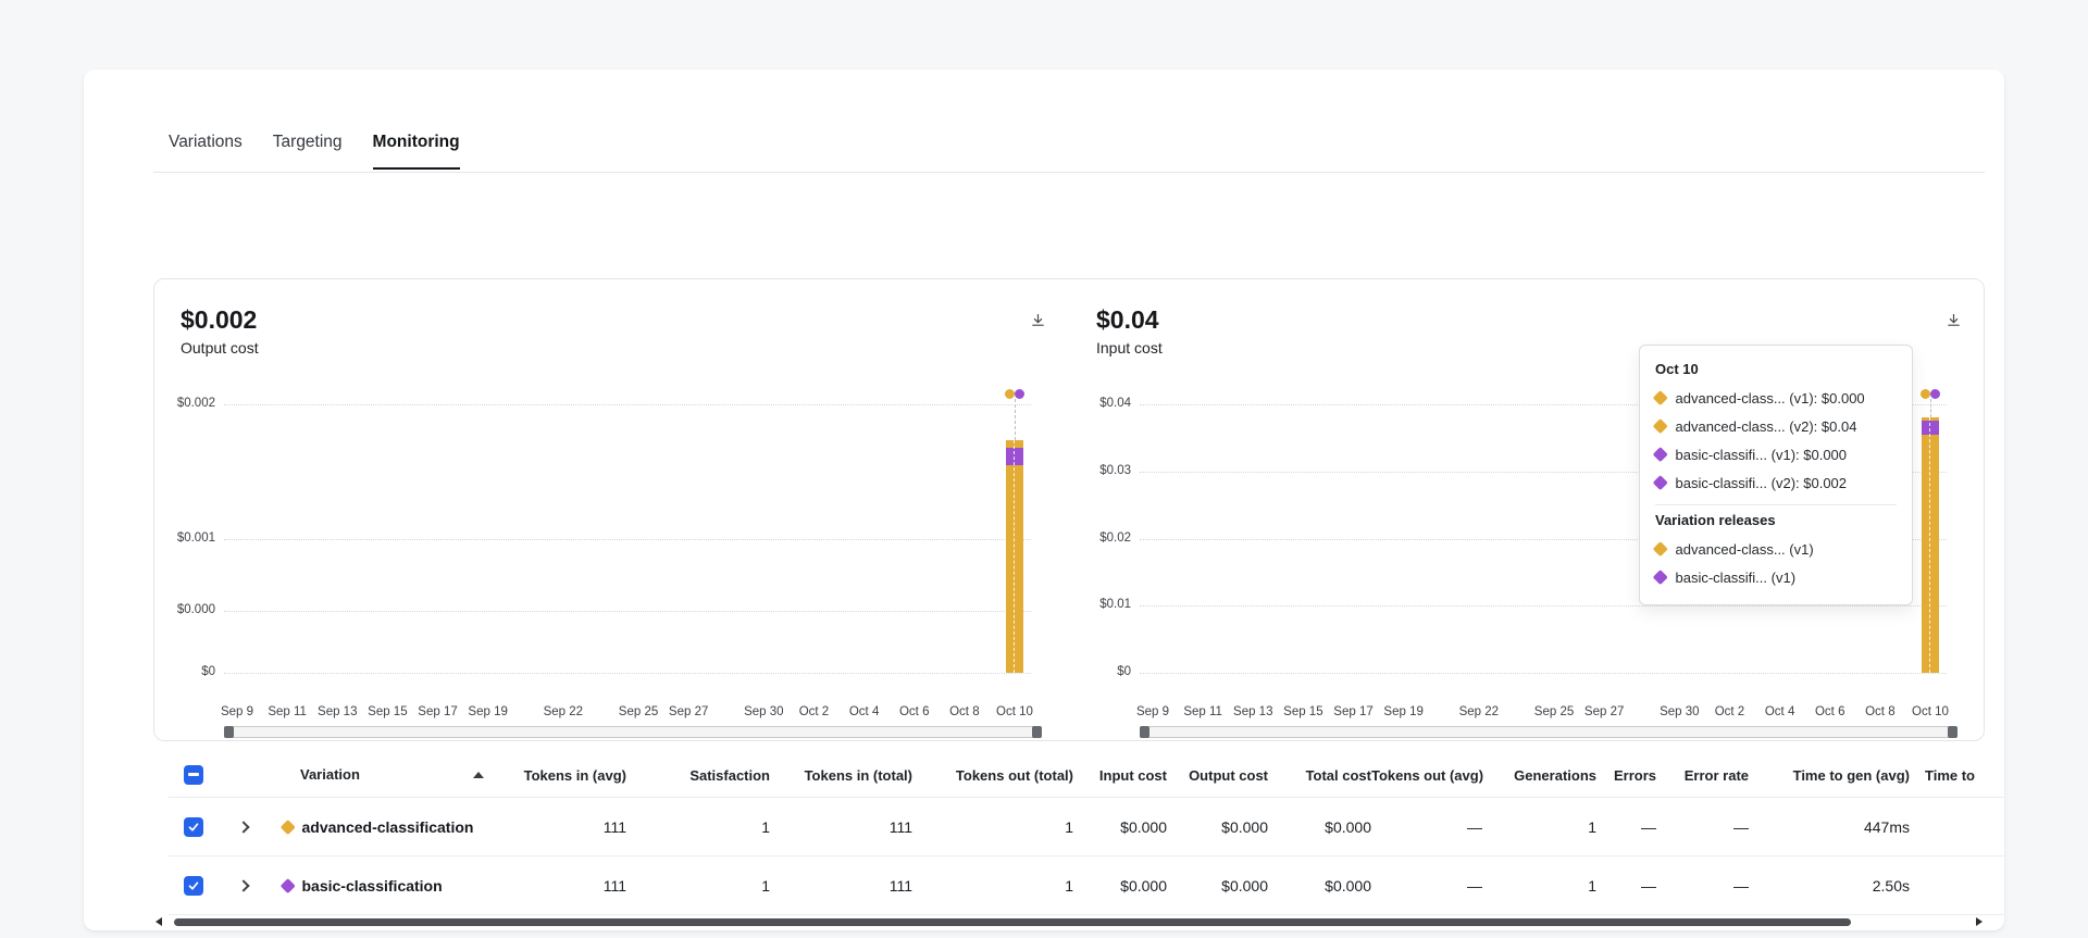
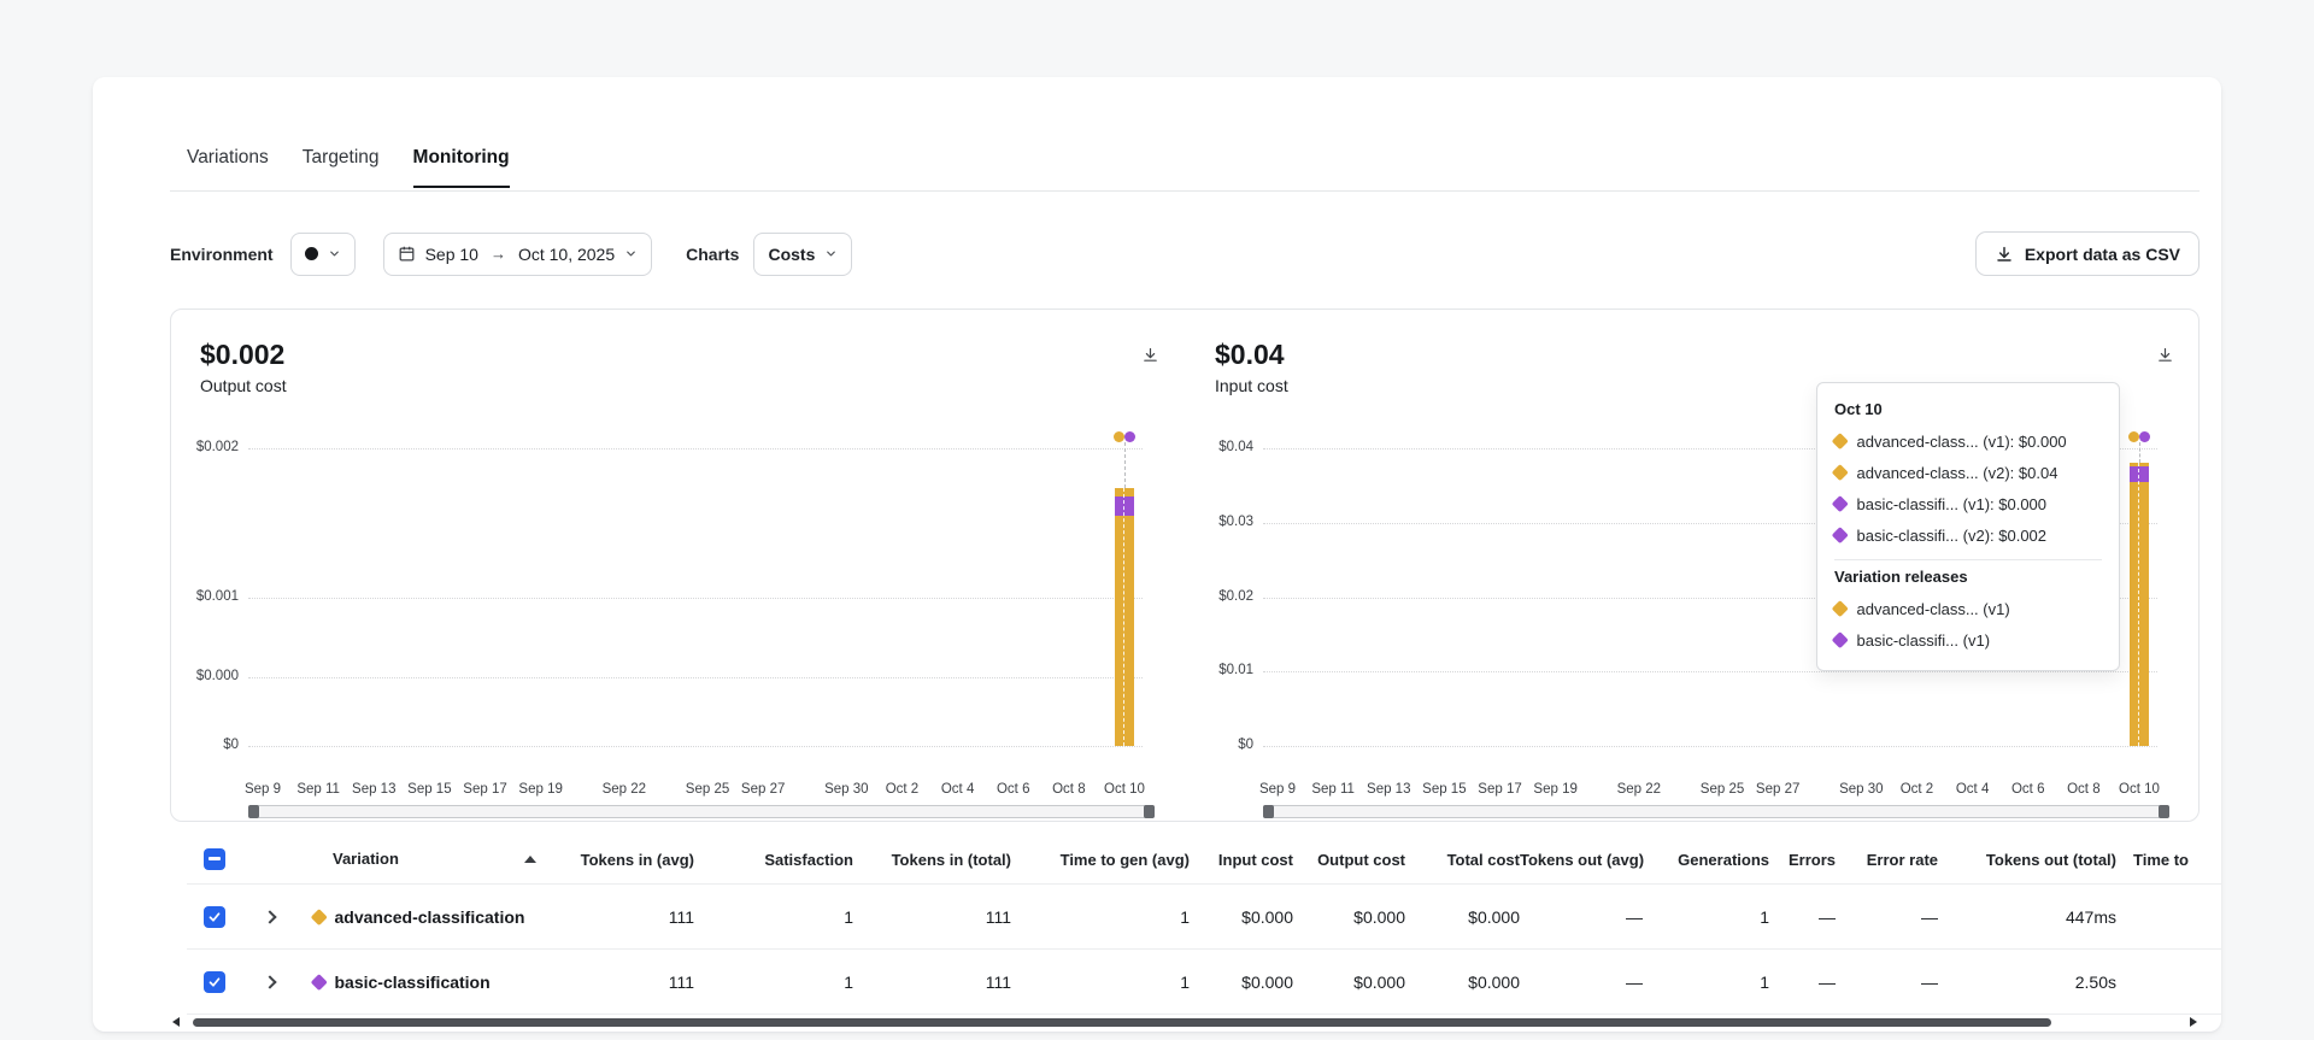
  Variations
  Targeting
  Monitoring
+ Environment
+ Sep 10
+ →
+ Oct 10, 2025
+ Charts
+ Costs
+ Export data as CSV
  $0.002
  Output cost
  $0.002
  $0.001
  $0.000
  $0
  Sep 9
  Sep 11
  Sep 13
  Sep 15
  Sep 17
  Sep 19
  Sep 22
  Sep 25
  Sep 27
  Sep 30
  Oct 2
  Oct 4
  Oct 6
  Oct 8
  Oct 10
  $0.04
  Input cost
  $0.04
  $0.03
  $0.02
  $0.01
  $0
  Sep 9
  Sep 11
  Sep 13
  Sep 15
  Sep 17
  Sep 19
  Sep 22
  Sep 25
  Sep 27
  Sep 30
  Oct 2
  Oct 4
  Oct 6
  Oct 8
  Oct 10
  Oct 10
  advanced-class... (v1): $0.000
  advanced-class... (v2): $0.04
  basic-classifi... (v1): $0.000
  basic-classifi... (v2): $0.002
  Variation releases
  advanced-class... (v1)
  basic-classifi... (v1)
  Variation
  Tokens in (avg)
  Satisfaction
  Tokens in (total)
- Tokens out (total)
+ Time to gen (avg)
  Input cost
  Output cost
  Total cost
  Tokens out (avg)
  Generations
  Errors
  Error rate
- Time to gen (avg)
+ Tokens out (total)
  Time to
  advanced-classification
  111
  1
  111
  1
  $0.000
  $0.000
  $0.000
  —
  1
  —
  —
  447ms
  basic-classification
  111
  1
  111
  1
  $0.000
  $0.000
  $0.000
  —
  1
  —
  —
  2.50s
